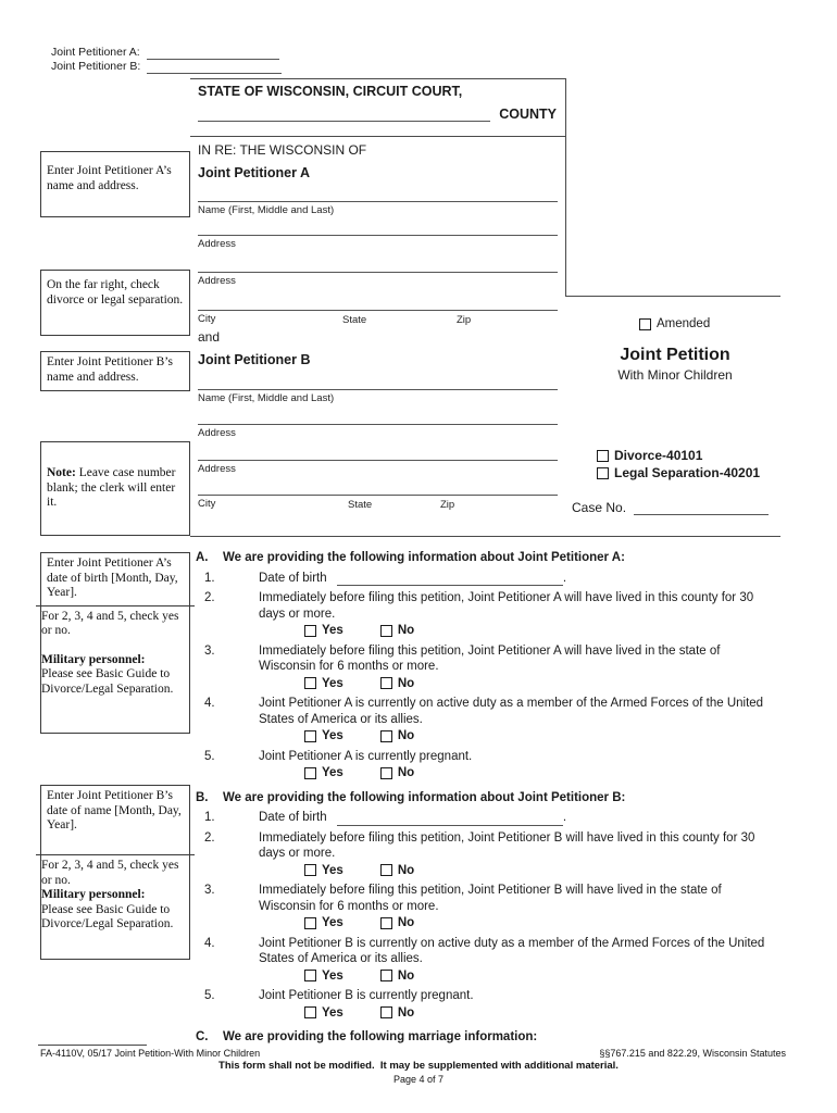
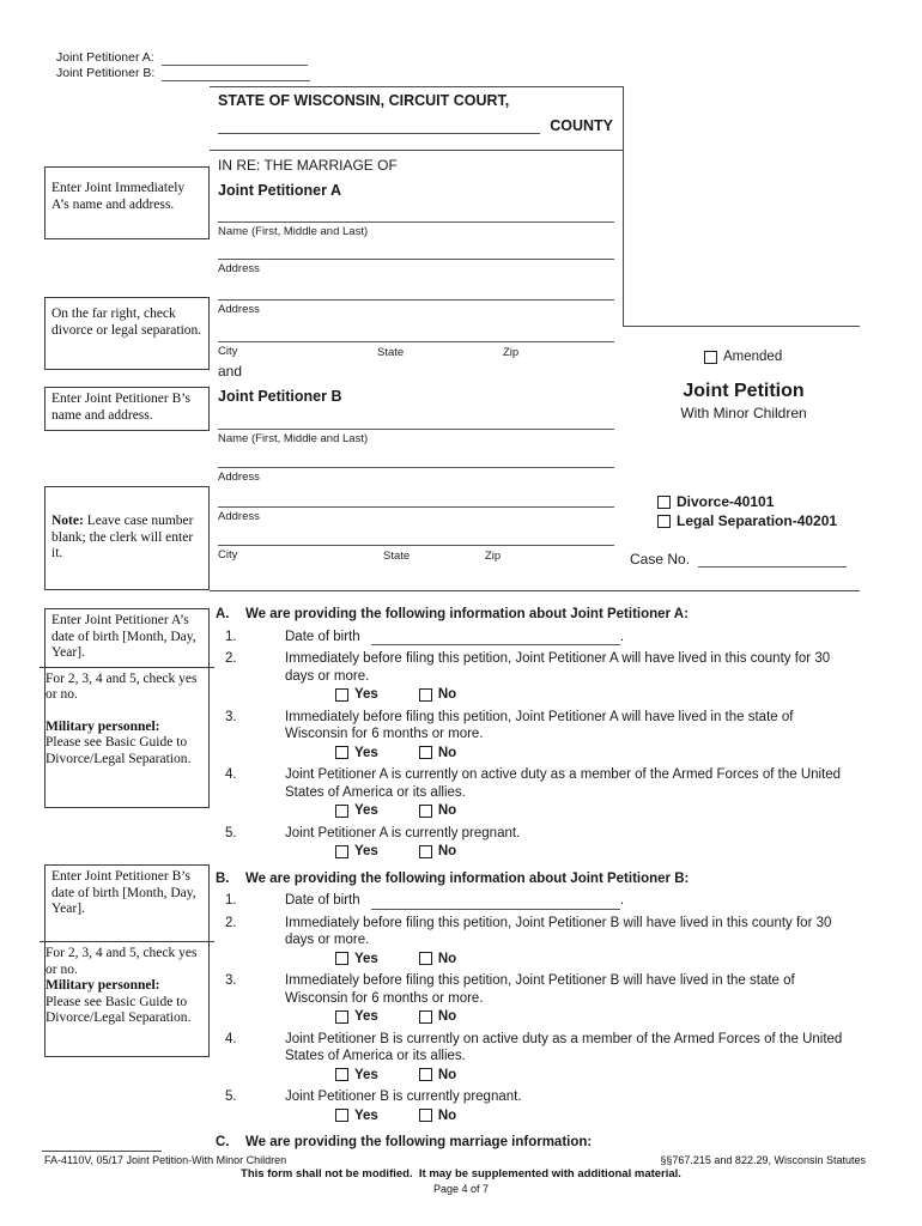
  Joint Petitioner A:
  Joint Petitioner B:
- Enter Joint Petitioner A’s name and address.
+ Enter Joint Immediately A’s name and address.
  On the far right, check divorce or legal separation.
  Enter Joint Petitioner B’s name and address.
  Note: Leave case number blank; the clerk will enter it.
  Enter Joint Petitioner A’s date of birth [Month, Day, Year].
  For 2, 3, 4 and 5, check yes or no.
  Military personnel:
  Please see Basic Guide to Divorce/Legal Separation.
- Enter Joint Petitioner B’s date of name [Month, Day, Year].
+ Enter Joint Petitioner B’s date of birth [Month, Day, Year].
  For 2, 3, 4 and 5, check yes or no.
  Military personnel:
  Please see Basic Guide to Divorce/Legal Separation.
  STATE OF WISCONSIN, CIRCUIT COURT,
  COUNTY
- IN RE: THE WISCONSIN OF
+ IN RE: THE MARRIAGE OF
  Joint Petitioner A
  Name (First, Middle and Last)
  Address
  Address
  City
  State
  Zip
  and
  Joint Petitioner B
  Name (First, Middle and Last)
  Address
  Address
  City
  State
  Zip
  Amended
  Joint Petition
  With Minor Children
  Divorce-40101
  Legal Separation-40201
  Case No.
  A.
  We are providing the following information about Joint Petitioner A:
  1.
  Date of birth .
  2.
  Immediately before filing this petition, Joint Petitioner A will have lived in this county for 30 days or more.
  Yes
  No
  3.
  Immediately before filing this petition, Joint Petitioner A will have lived in the state of Wisconsin for 6 months or more.
  Yes
  No
  4.
  Joint Petitioner A is currently on active duty as a member of the Armed Forces of the United States of America or its allies.
  Yes
  No
  5.
  Joint Petitioner A is currently pregnant.
  Yes
  No
  B.
  We are providing the following information about Joint Petitioner B:
  1.
  Date of birth .
  2.
  Immediately before filing this petition, Joint Petitioner B will have lived in this county for 30 days or more.
  Yes
  No
  3.
  Immediately before filing this petition, Joint Petitioner B will have lived in the state of Wisconsin for 6 months or more.
  Yes
  No
  4.
  Joint Petitioner B is currently on active duty as a member of the Armed Forces of the United States of America or its allies.
  Yes
  No
  5.
  Joint Petitioner B is currently pregnant.
  Yes
  No
  C.
  We are providing the following marriage information:
  FA-4110V, 05/17 Joint Petition-With Minor Children
  §§767.215 and 822.29, Wisconsin Statutes
  This form shall not be modified. It may be supplemented with additional material.
  Page 4 of 7
